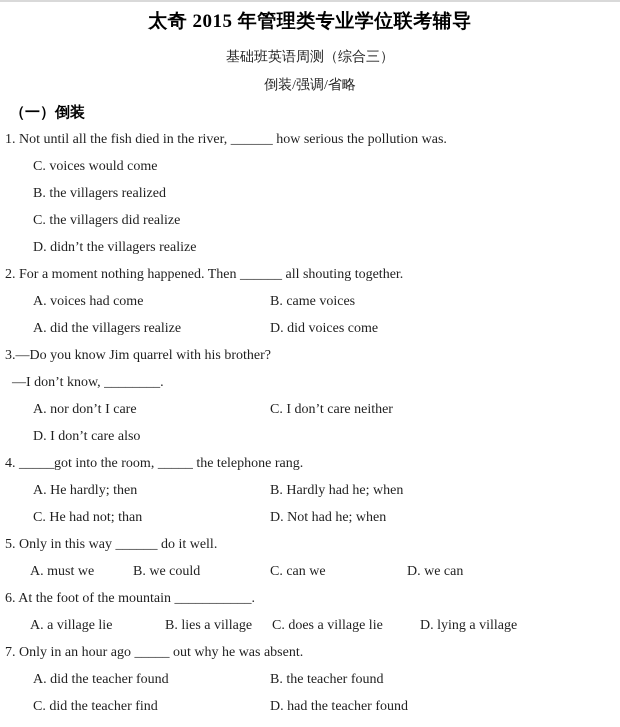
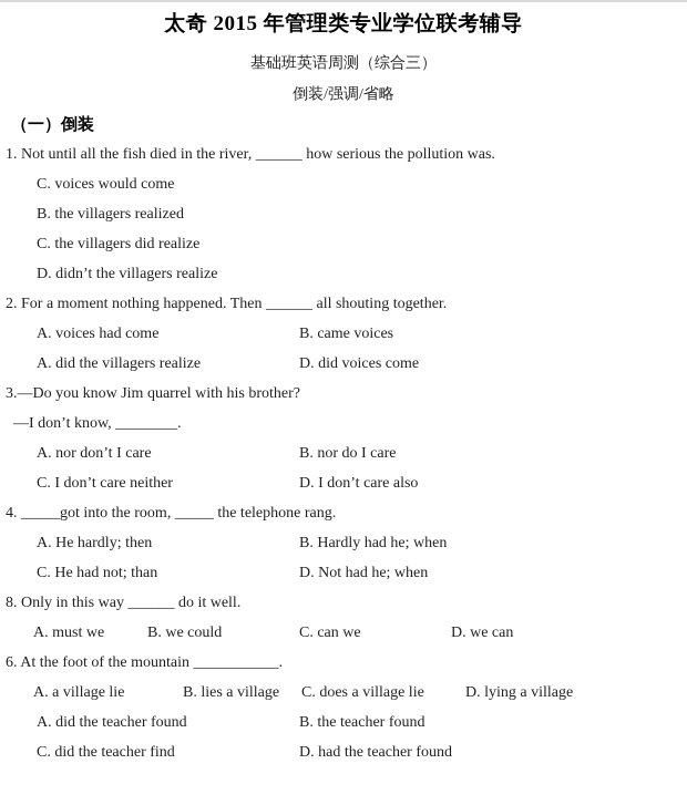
  太奇 2015 年管理类专业学位联考辅导
  基础班英语周测（综合三）
  倒装/强调/省略
  （一）倒装
  1. Not until all the fish died in the river, ______ how serious the pollution was.
  C. voices would come
  B. the villagers realized
  C. the villagers did realize
  D. didn’t the villagers realize
  2. For a moment nothing happened. Then ______ all shouting together.
  A. voices had come
  B. came voices
  A. did the villagers realize
  D. did voices come
  3.—Do you know Jim quarrel with his brother?
  —I don’t know, ________.
  A. nor don’t I care
+ B. nor do I care
  C. I don’t care neither
  D. I don’t care also
  4. _____got into the room, _____ the telephone rang.
  A. He hardly; then
  B. Hardly had he; when
  C. He had not; than
  D. Not had he; when
- 5. Only in this way ______ do it well.
+ 8. Only in this way ______ do it well.
  A. must we
  B. we could
  C. can we
  D. we can
  6. At the foot of the mountain ___________.
  A. a village lie
  B. lies a village
  C. does a village lie
  D. lying a village
- 7. Only in an hour ago _____ out why he was absent.
  A. did the teacher found
  B. the teacher found
  C. did the teacher find
  D. had the teacher found
